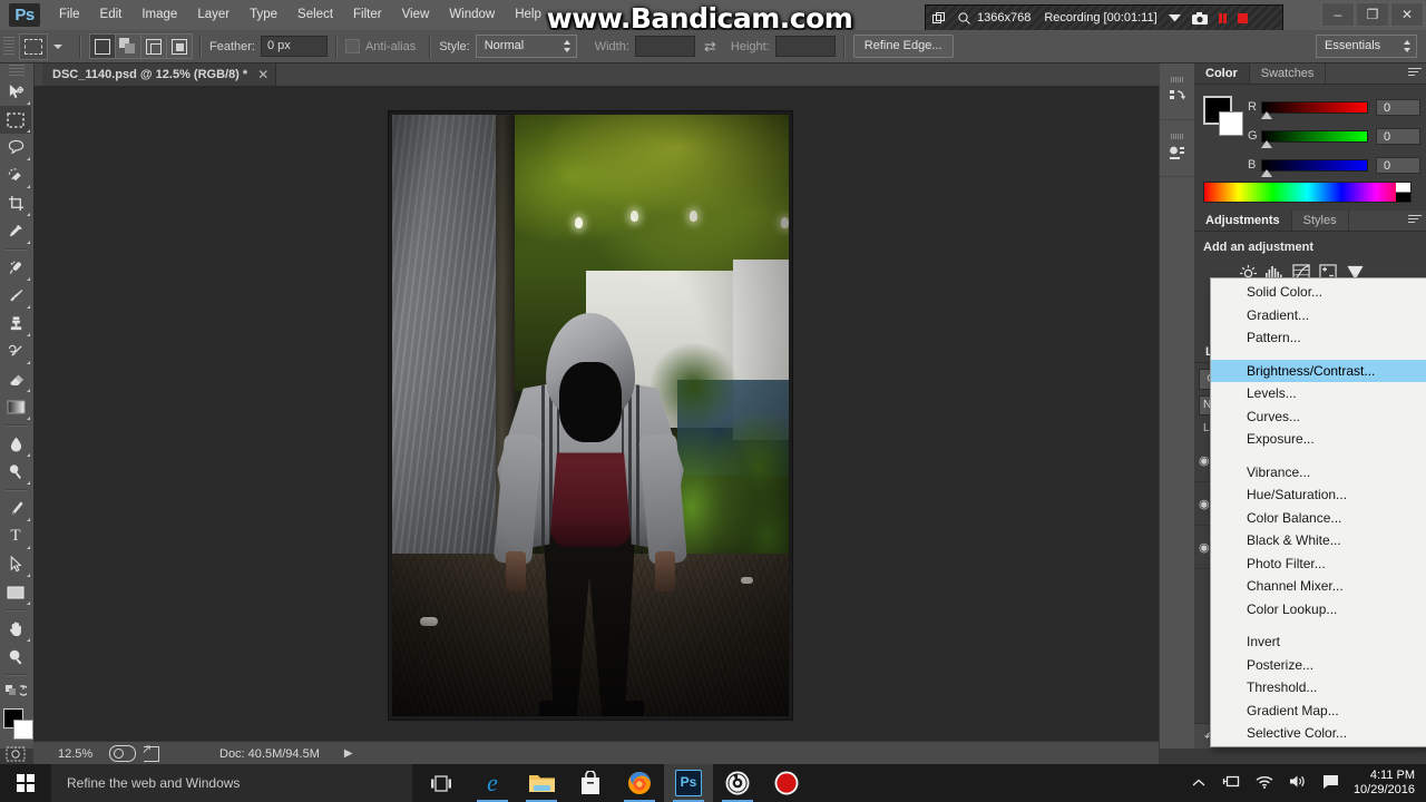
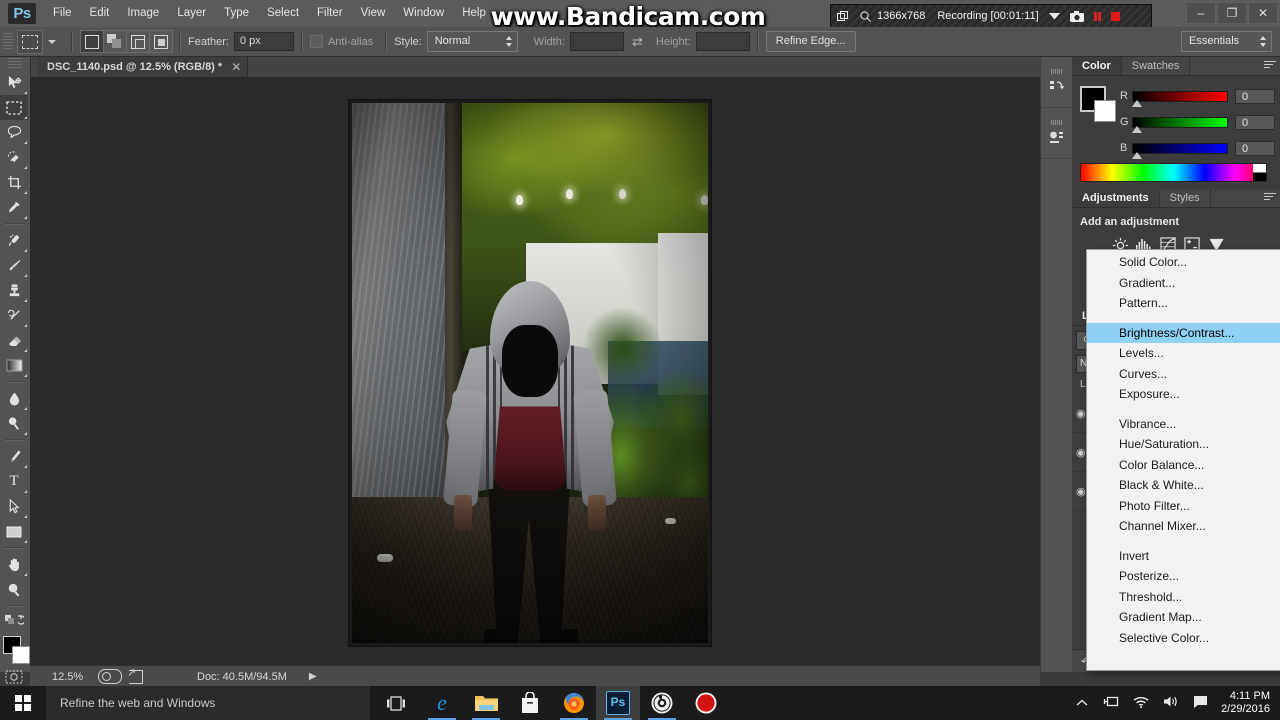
  Ps
  File
  Edit
  Image
  Layer
  Type
  Select
  Filter
  View
  Window
  Help
  www.Bandicam.com
  1366x768
  Recording [00:01:11]
  –
  ❐
  ✕
  Feather:
  0 px
  Anti-alias
  Style:
  Normal
  Width:
  ⇄
  Height:
  Refine Edge...
  Essentials
  DSC_1140.psd @ 12.5% (RGB/8) *
  ✕
  T
  12.5%
  Doc: 40.5M/94.5M
  ▶
  Color
  Swatches
  R
  0
  G
  0
  B
  0
  Adjustments
  Styles
  Add an adjustment
  N
  ◉
  ◉
  ◉
  Solid Color...
  Gradient...
  Pattern...
  Brightness/Contrast...
  Levels...
  Curves...
  Exposure...
  Vibrance...
  Hue/Saturation...
  Color Balance...
  Black & White...
  Photo Filter...
  Channel Mixer...
- Color Lookup...
  Invert
  Posterize...
  Threshold...
  Gradient Map...
  Selective Color...
  Refine the web and Windows
  e
  Ps
  4:11 PM
- 10/29/2016
+ 2/29/2016
